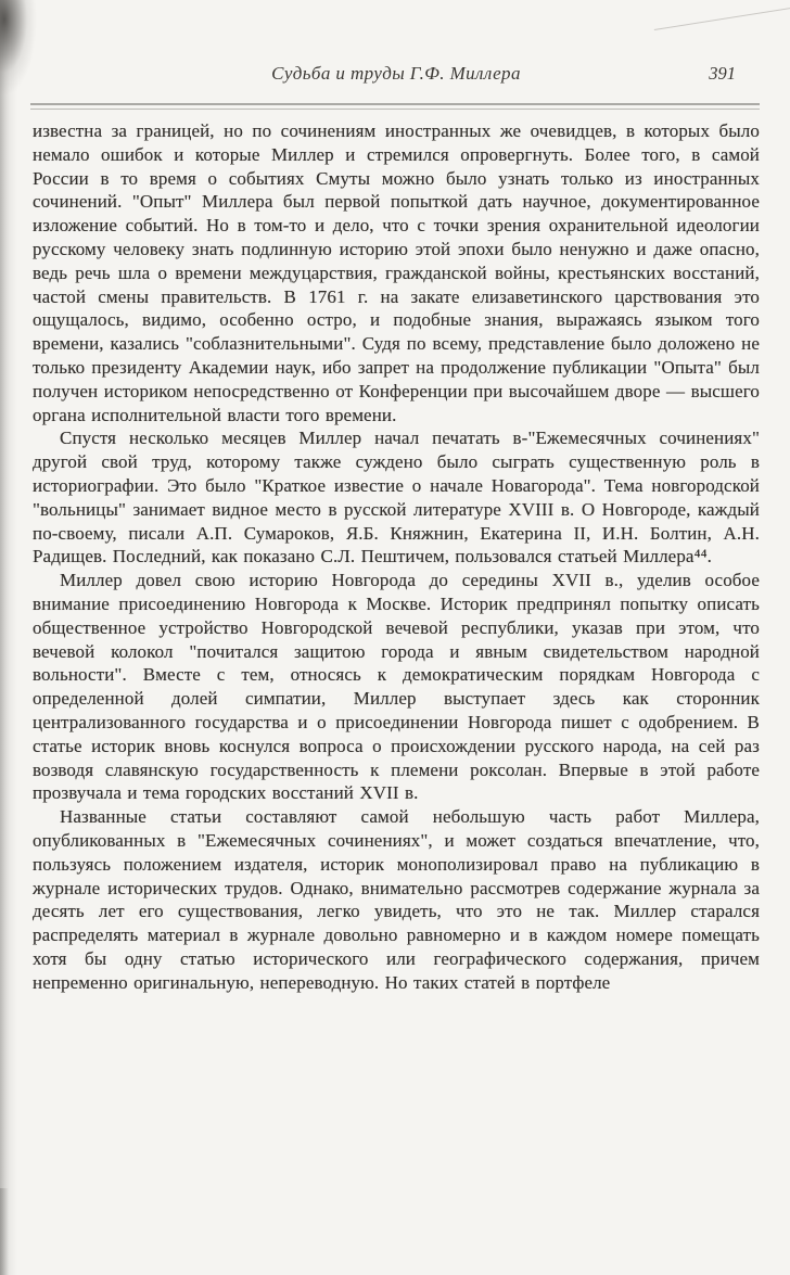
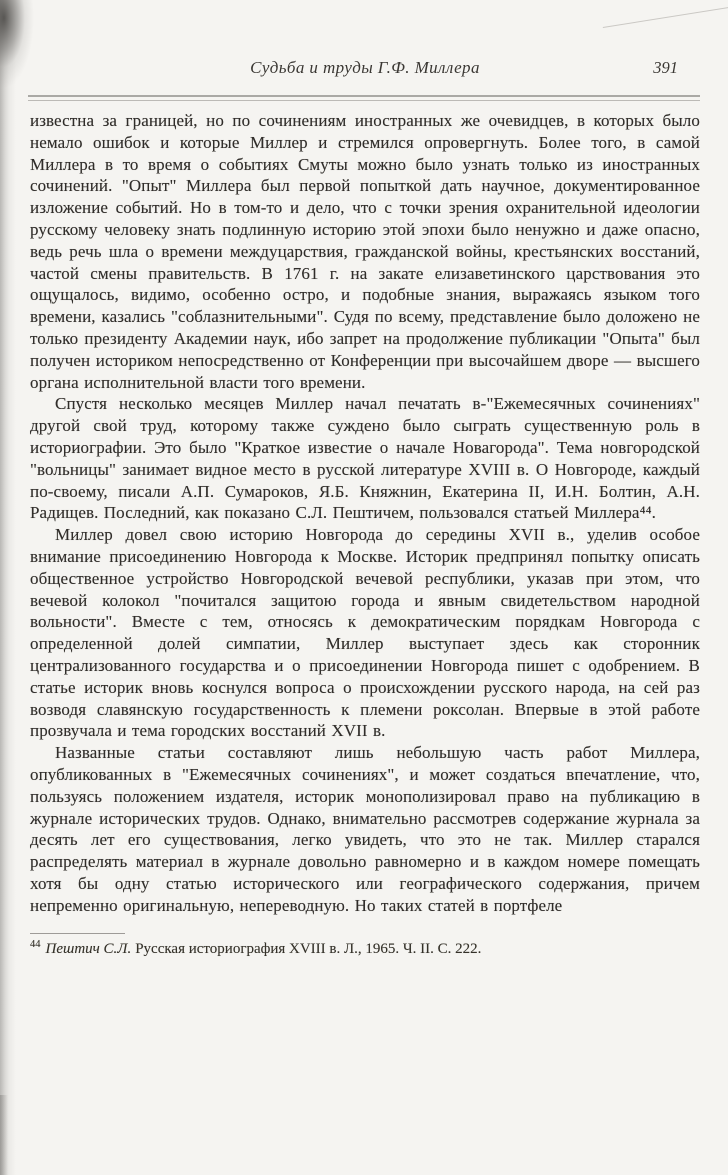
  Судьба и труды Г.Ф. Миллера
  391
- известна за границей, но по сочинениям иностранных же очевидцев, в которых было немало ошибок и которые Миллер и стремился опровергнуть. Более того, в самой России в то время о событиях Смуты можно было узнать только из иностранных сочинений. "Опыт" Миллера был первой попыткой дать научное, документированное изложение событий. Но в том-то и дело, что с точки зрения охранительной идеологии русскому человеку знать подлинную историю этой эпохи было ненужно и даже опасно, ведь речь шла о времени междуцарствия, гражданской войны, крестьянских восстаний, частой смены правительств. В 1761 г. на закате елизаветинского царствования это ощущалось, видимо, особенно остро, и подобные знания, выражаясь языком того времени, казались "соблазнительными". Судя по всему, представление было доложено не только президенту Академии наук, ибо запрет на продолжение публикации "Опыта" был получен историком непосредственно от Конференции при высочайшем дворе — высшего органа исполнительной власти того времени.
+ известна за границей, но по сочинениям иностранных же очевидцев, в которых было немало ошибок и которые Миллер и стремился опровергнуть. Более того, в самой Миллера в то время о событиях Смуты можно было узнать только из иностранных сочинений. "Опыт" Миллера был первой попыткой дать научное, документированное изложение событий. Но в том-то и дело, что с точки зрения охранительной идеологии русскому человеку знать подлинную историю этой эпохи было ненужно и даже опасно, ведь речь шла о времени междуцарствия, гражданской войны, крестьянских восстаний, частой смены правительств. В 1761 г. на закате елизаветинского царствования это ощущалось, видимо, особенно остро, и подобные знания, выражаясь языком того времени, казались "соблазнительными". Судя по всему, представление было доложено не только президенту Академии наук, ибо запрет на продолжение публикации "Опыта" был получен историком непосредственно от Конференции при высочайшем дворе — высшего органа исполнительной власти того времени.
  Спустя несколько месяцев Миллер начал печатать в-"Ежемесячных сочинениях" другой свой труд, которому также суждено было сыграть существенную роль в историографии. Это было "Краткое известие о начале Новагорода". Тема новгородской "вольницы" занимает видное место в русской литературе XVIII в. О Новгороде, каждый по-своему, писали А.П. Сумароков, Я.Б. Княжнин, Екатерина II, И.Н. Болтин, А.Н. Радищев. Последний, как показано С.Л. Пештичем, пользовался статьей Миллера⁴⁴.
  Миллер довел свою историю Новгорода до середины XVII в., уделив особое внимание присоединению Новгорода к Москве. Историк предпринял попытку описать общественное устройство Новгородской вечевой республики, указав при этом, что вечевой колокол "почитался защитою города и явным свидетельством народной вольности". Вместе с тем, относясь к демократическим порядкам Новгорода с определенной долей симпатии, Миллер выступает здесь как сторонник централизованного государства и о присоединении Новгорода пишет с одобрением. В статье историк вновь коснулся вопроса о происхождении русского народа, на сей раз возводя славянскую государственность к племени роксолан. Впервые в этой работе прозвучала и тема городских восстаний XVII в.
- Названные статьи составляют самой небольшую часть работ Миллера, опубликованных в "Ежемесячных сочинениях", и может создаться впечатление, что, пользуясь положением издателя, историк монополизировал право на публикацию в журнале исторических трудов. Однако, внимательно рассмотрев содержание журнала за десять лет его существования, легко увидеть, что это не так. Миллер старался распределять материал в журнале довольно равномерно и в каждом номере помещать хотя бы одну статью исторического или географического содержания, причем непременно оригинальную, непереводную. Но таких статей в портфеле
+ Названные статьи составляют лишь небольшую часть работ Миллера, опубликованных в "Ежемесячных сочинениях", и может создаться впечатление, что, пользуясь положением издателя, историк монополизировал право на публикацию в журнале исторических трудов. Однако, внимательно рассмотрев содержание журнала за десять лет его существования, легко увидеть, что это не так. Миллер старался распределять материал в журнале довольно равномерно и в каждом номере помещать хотя бы одну статью исторического или географического содержания, причем непременно оригинальную, непереводную. Но таких статей в портфеле
+ 44 Пештич С.Л. Русская историография XVIII в. Л., 1965. Ч. II. С. 222.
